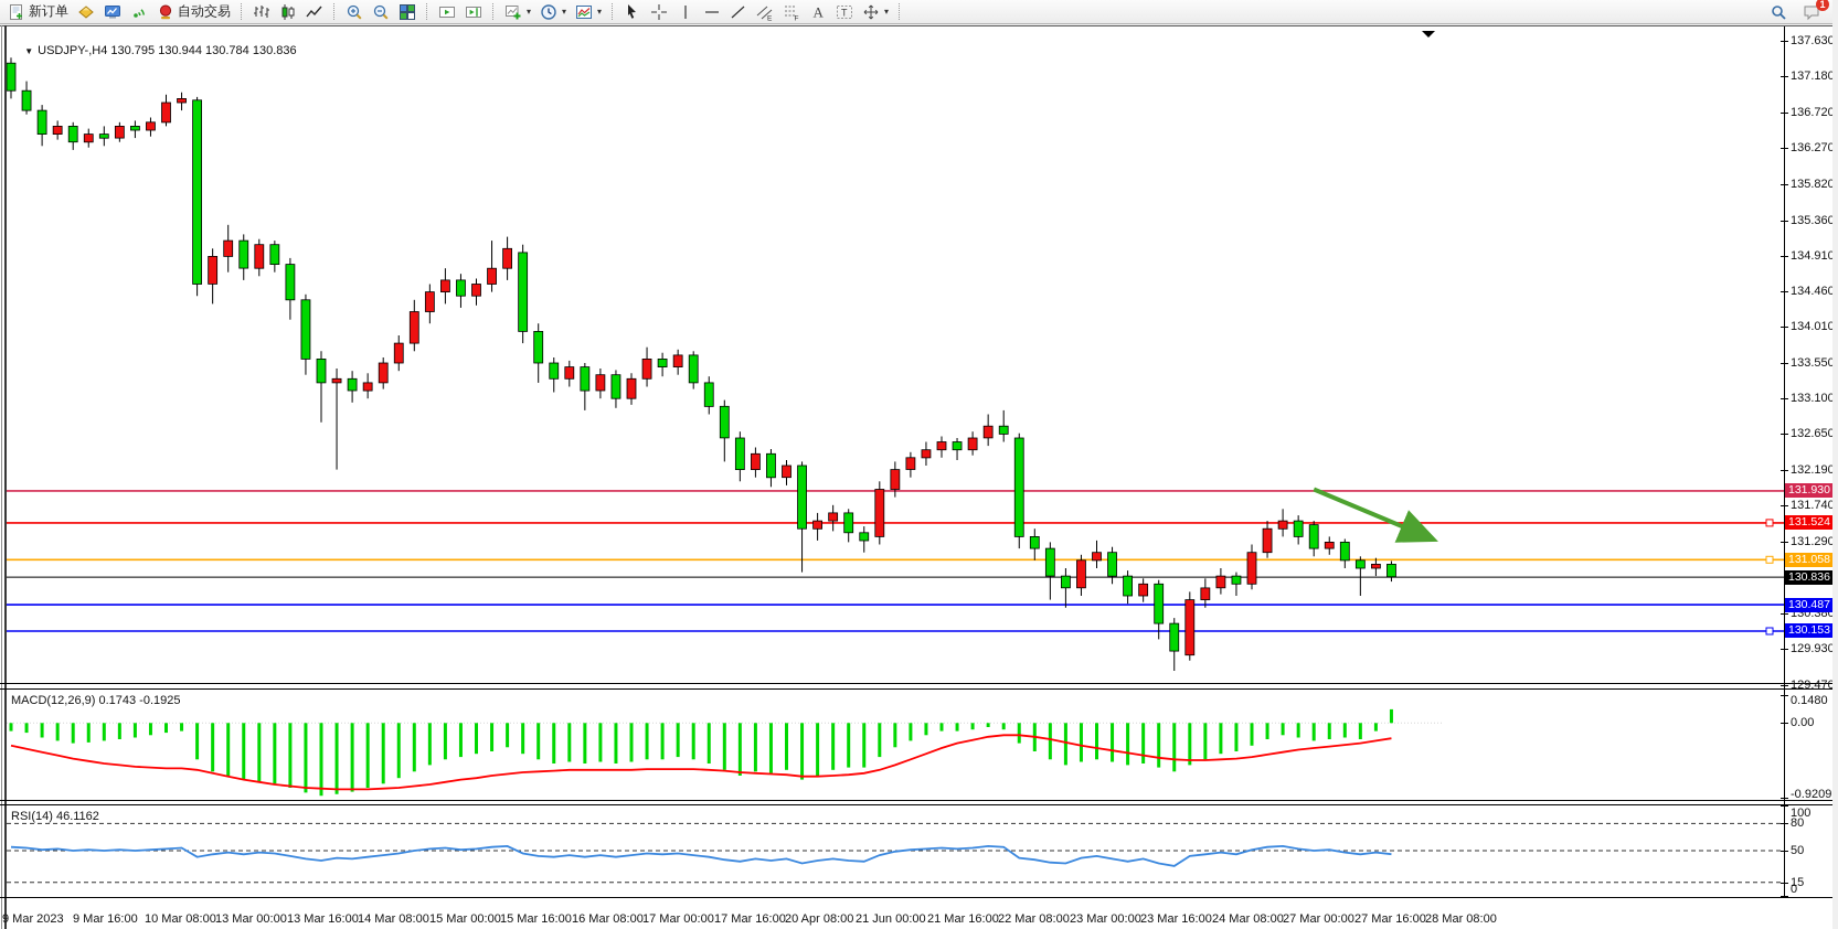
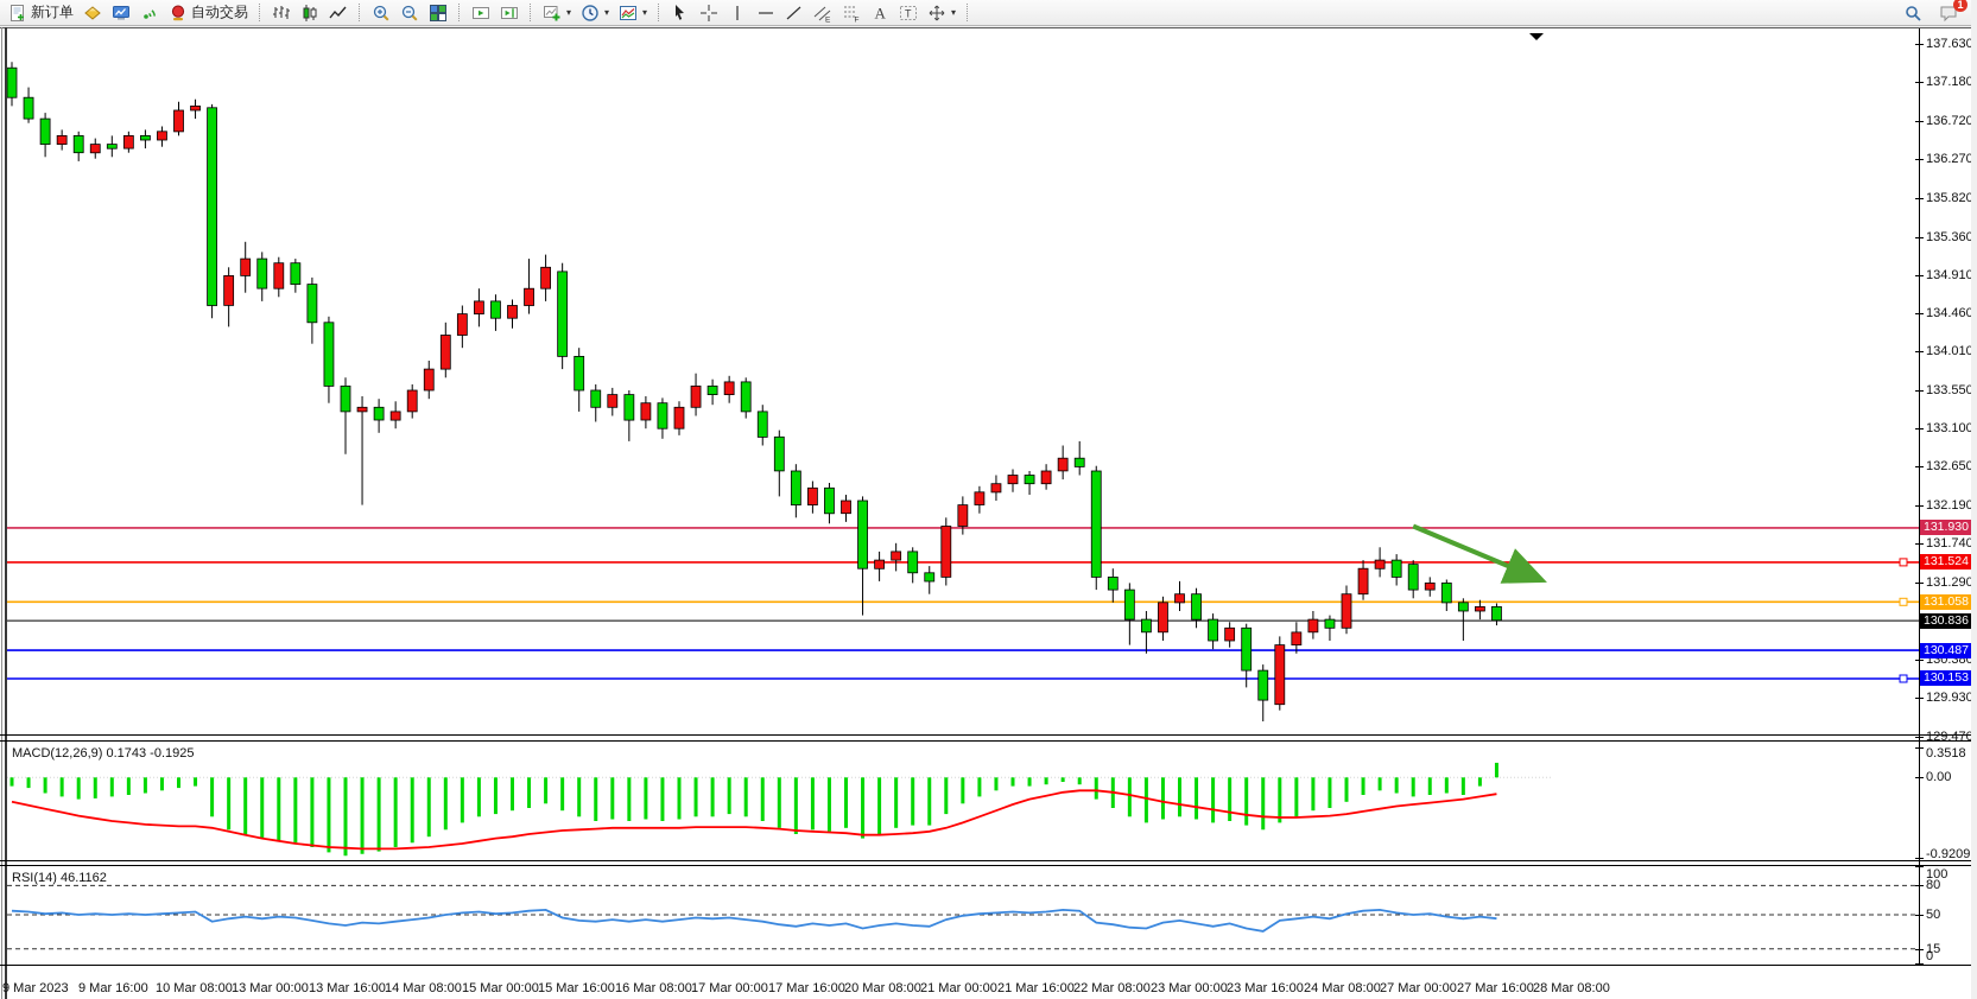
  新订单
  自动交易
  ▾
  ▾
  ▾
  A
  T
  ▾
  1
- ▼ USDJPY-,H4 130.795 130.944 130.784 130.836
  MACD(12,26,9) 0.1743 -0.1925
  RSI(14) 46.1162
  137.630
  137.180
  136.720
  136.270
  135.820
  135.360
  134.910
  134.460
  134.010
  133.550
  133.100
  132.650
  132.190
  131.740
  131.290
  130.380
  129.930
  129.470
  131.930
  131.524
  131.058
  130.836
  130.487
  130.153
- 0.1480
+ 0.3518
  0.00
  -0.9209
  100
  80
  50
  15
  0
  9 Mar 2023
  9 Mar 16:00
  10 Mar 08:00
  13 Mar 00:00
  13 Mar 16:00
  14 Mar 08:00
  15 Mar 00:00
  15 Mar 16:00
  16 Mar 08:00
  17 Mar 00:00
  17 Mar 16:00
- 20 Apr 08:00
+ 20 Mar 08:00
- 21 Jun 00:00
+ 21 Mar 00:00
  21 Mar 16:00
  22 Mar 08:00
  23 Mar 00:00
  23 Mar 16:00
  24 Mar 08:00
  27 Mar 00:00
  27 Mar 16:00
  28 Mar 08:00
